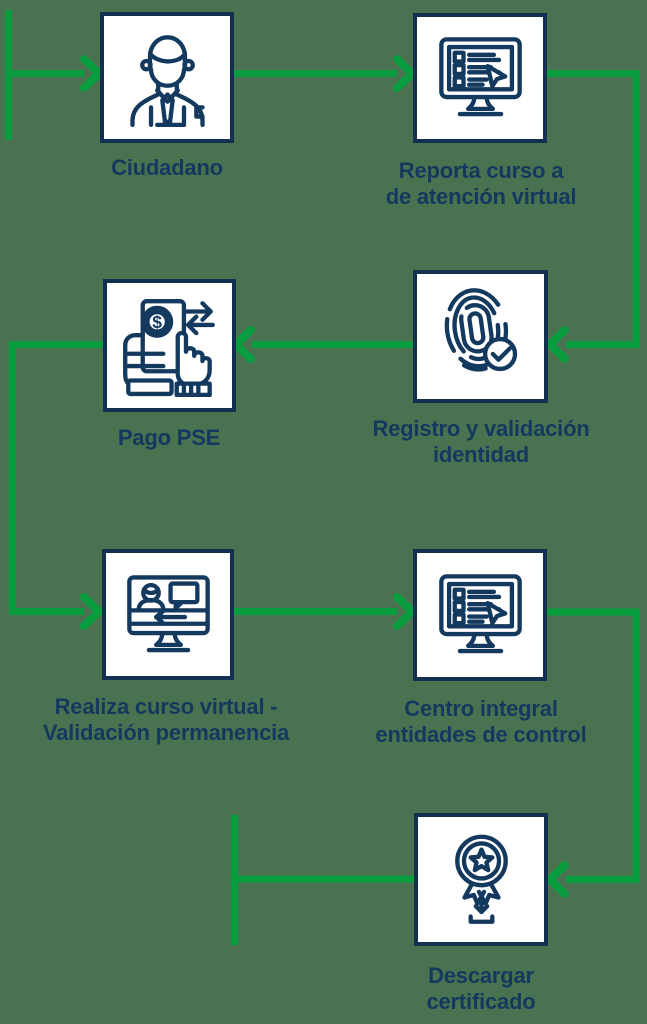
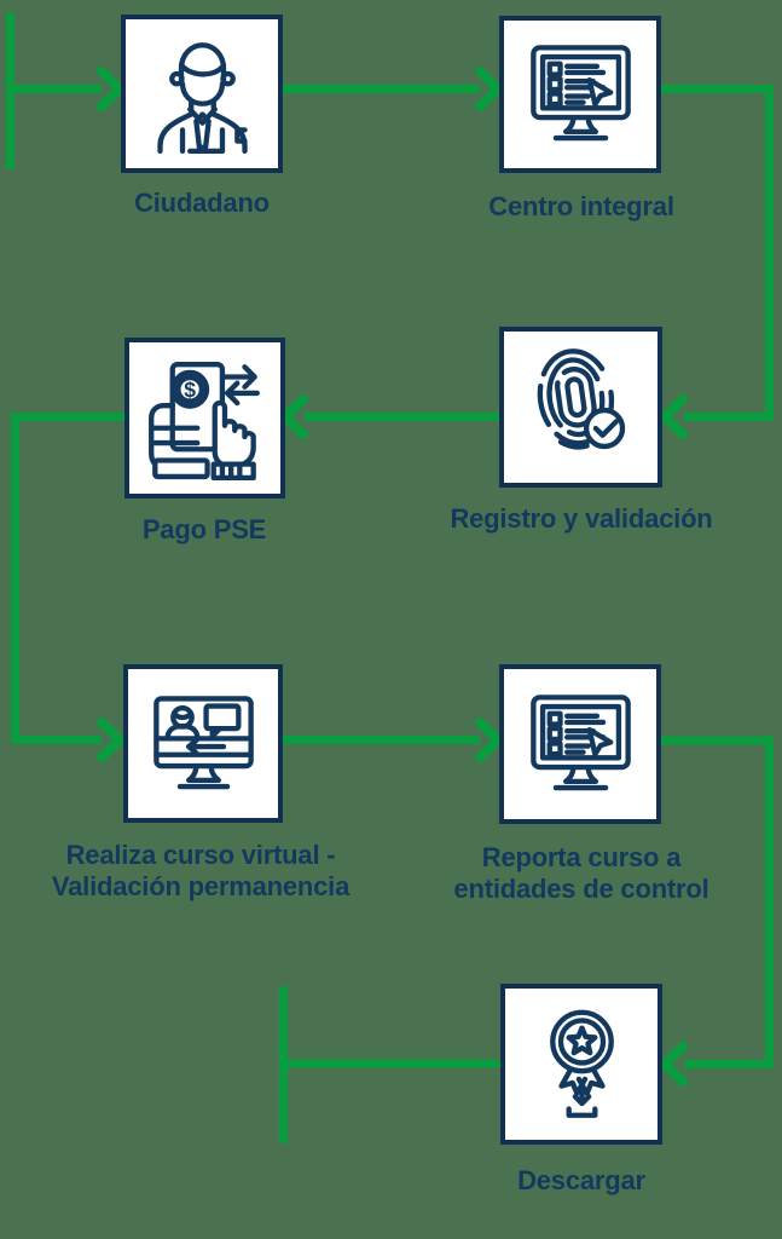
  Ciudadano
- Reporta curso a
+ Centro integral
- de atención virtual
  Registro y validación
- identidad
  $
  Pago PSE
  Realiza curso virtual -
  Validación permanencia
- Centro integral
+ Reporta curso a
  entidades de control
  Descargar
- certificado
